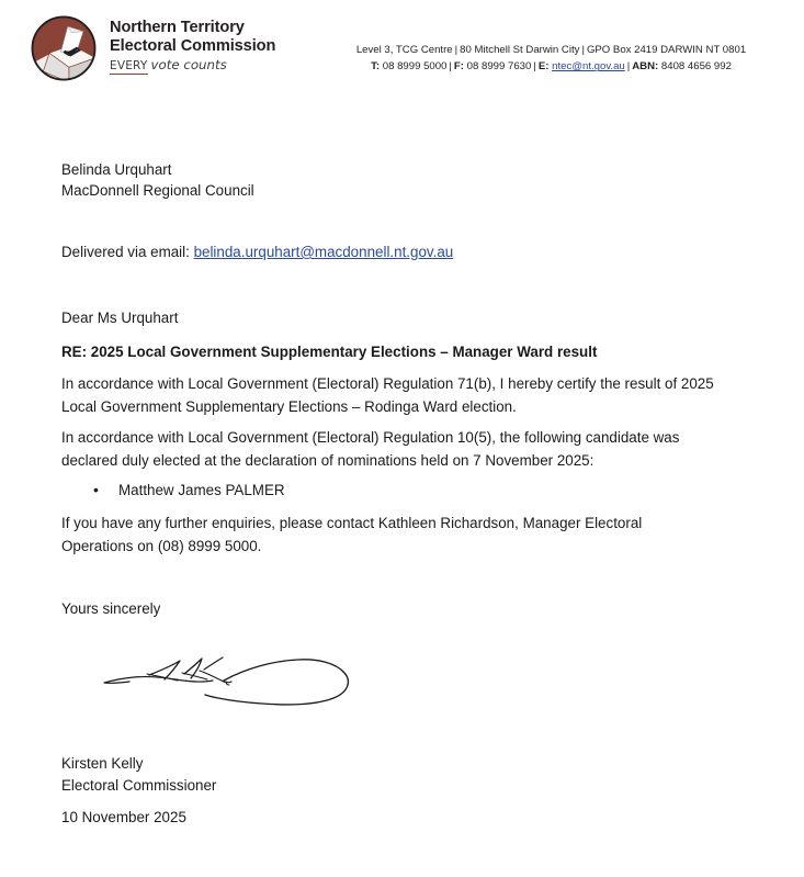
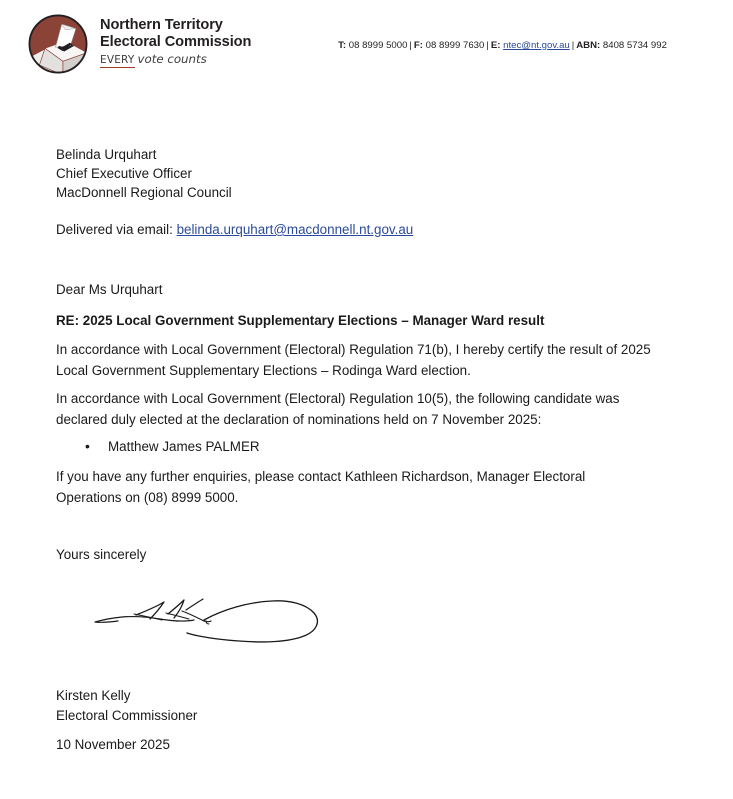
  Northern Territory
  Electoral Commission
  EVERY vote counts
- Level 3, TCG Centre | 80 Mitchell St Darwin City | GPO Box 2419 DARWIN NT 0801
- T: 08 8999 5000 | F: 08 8999 7630 | E: ntec@nt.gov.au | ABN: 8408 4656 992
+ T: 08 8999 5000 | F: 08 8999 7630 | E: ntec@nt.gov.au | ABN: 8408 5734 992
  Belinda Urquhart
+ Chief Executive Officer
  MacDonnell Regional Council
  Delivered via email: belinda.urquhart@macdonnell.nt.gov.au
  Dear Ms Urquhart
  RE: 2025 Local Government Supplementary Elections – Manager Ward result
  In accordance with Local Government (Electoral) Regulation 71(b), I hereby certify the result of 2025 Local Government Supplementary Elections – Rodinga Ward election.
  In accordance with Local Government (Electoral) Regulation 10(5), the following candidate was declared duly elected at the declaration of nominations held on 7 November 2025:
  Matthew James PALMER
  If you have any further enquiries, please contact Kathleen Richardson, Manager Electoral Operations on (08) 8999 5000.
  Yours sincerely
  Kirsten Kelly
  Electoral Commissioner
  10 November 2025
